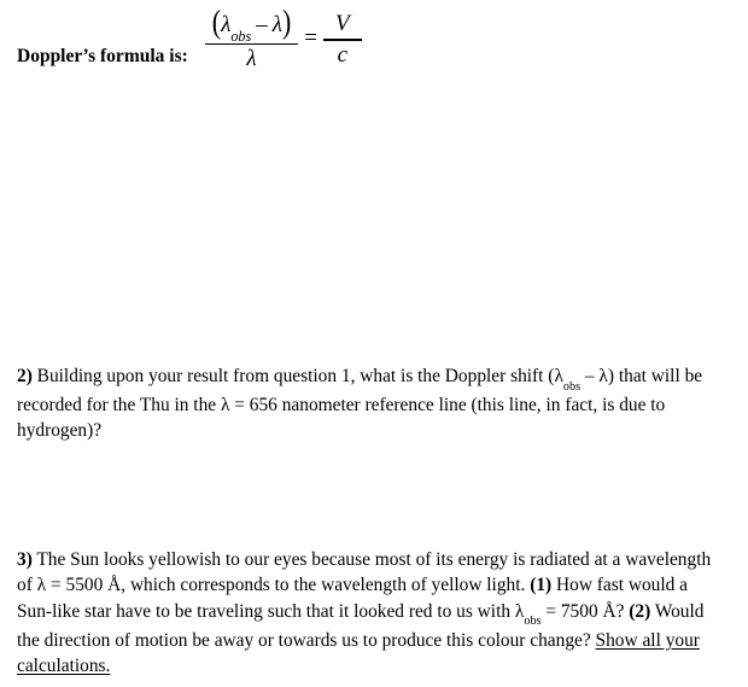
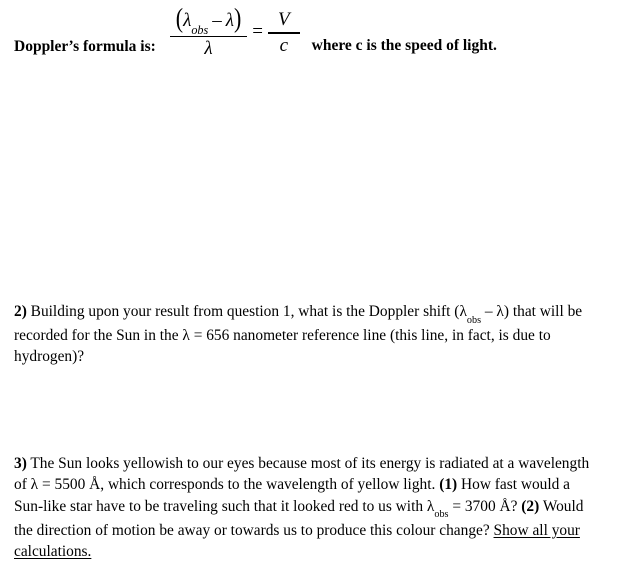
  Doppler’s formula is:
  (λobs– λ)
  λ
  =
  V
  c
+ where c is the speed of light.
- 2) Building upon your result from question 1, what is the Doppler shift (λobs – λ) that will be recorded for the Thu in the λ = 656 nanometer reference line (this line, in fact, is due to hydrogen)?
+ 2) Building upon your result from question 1, what is the Doppler shift (λobs – λ) that will be recorded for the Sun in the λ = 656 nanometer reference line (this line, in fact, is due to hydrogen)?
- 3) The Sun looks yellowish to our eyes because most of its energy is radiated at a wavelength of λ = 5500 Å, which corresponds to the wavelength of yellow light. (1) How fast would a Sun-like star have to be traveling such that it looked red to us with λobs = 7500 Å? (2) Would the direction of motion be away or towards us to produce this colour change? Show all your calculations.
+ 3) The Sun looks yellowish to our eyes because most of its energy is radiated at a wavelength of λ = 5500 Å, which corresponds to the wavelength of yellow light. (1) How fast would a Sun-like star have to be traveling such that it looked red to us with λobs = 3700 Å? (2) Would the direction of motion be away or towards us to produce this colour change? Show all your calculations.
